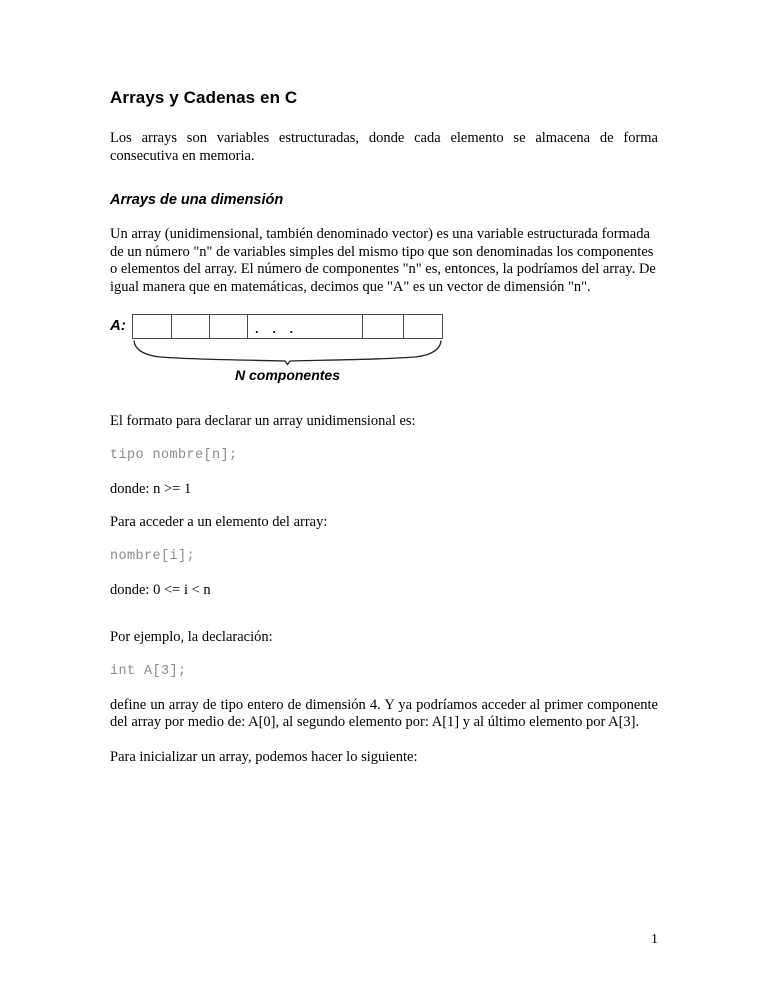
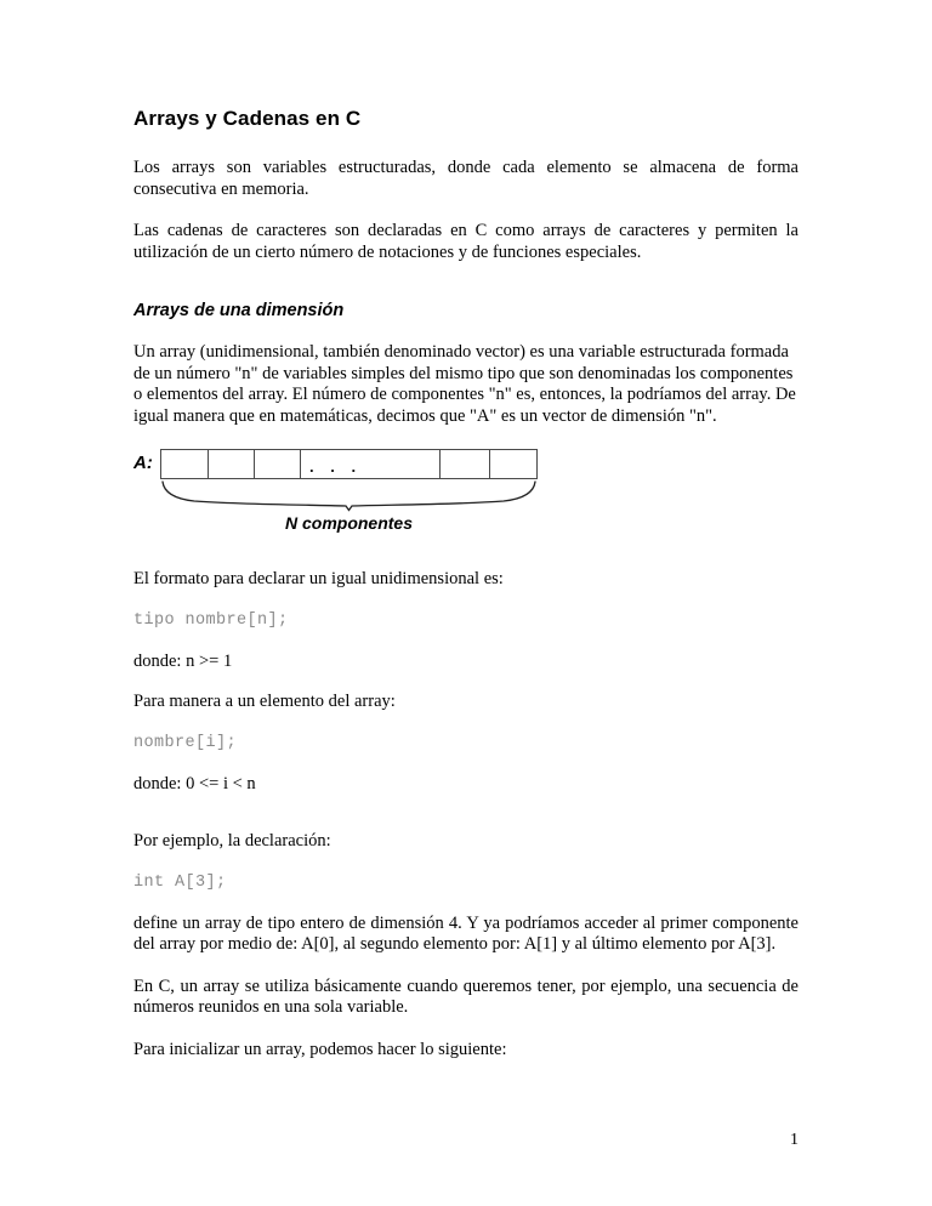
  Arrays y Cadenas en C
  Los arrays son variables estructuradas, donde cada elemento se almacena de forma consecutiva en memoria.
+ Las cadenas de caracteres son declaradas en C como arrays de caracteres y permiten la utilización de un cierto número de notaciones y de funciones especiales.
  Arrays de una dimensión
  Un array (unidimensional, también denominado vector) es una variable estructurada formada de un número "n" de variables simples del mismo tipo que son denominadas los componentes o elementos del array. El número de componentes "n" es, entonces, la podríamos del array. De igual manera que en matemáticas, decimos que "A" es un vector de dimensión "n".
  A:
  . . .
  N componentes
- El formato para declarar un array unidimensional es:
+ El formato para declarar un igual unidimensional es:
  tipo nombre[n];
  donde: n >= 1
- Para acceder a un elemento del array:
+ Para manera a un elemento del array:
  nombre[i];
  donde: 0 <= i < n
  Por ejemplo, la declaración:
  int A[3];
  define un array de tipo entero de dimensión 4. Y ya podríamos acceder al primer componente del array por medio de: A[0], al segundo elemento por: A[1] y al último elemento por A[3].
+ En C, un array se utiliza básicamente cuando queremos tener, por ejemplo, una secuencia de números reunidos en una sola variable.
  Para inicializar un array, podemos hacer lo siguiente:
  1
